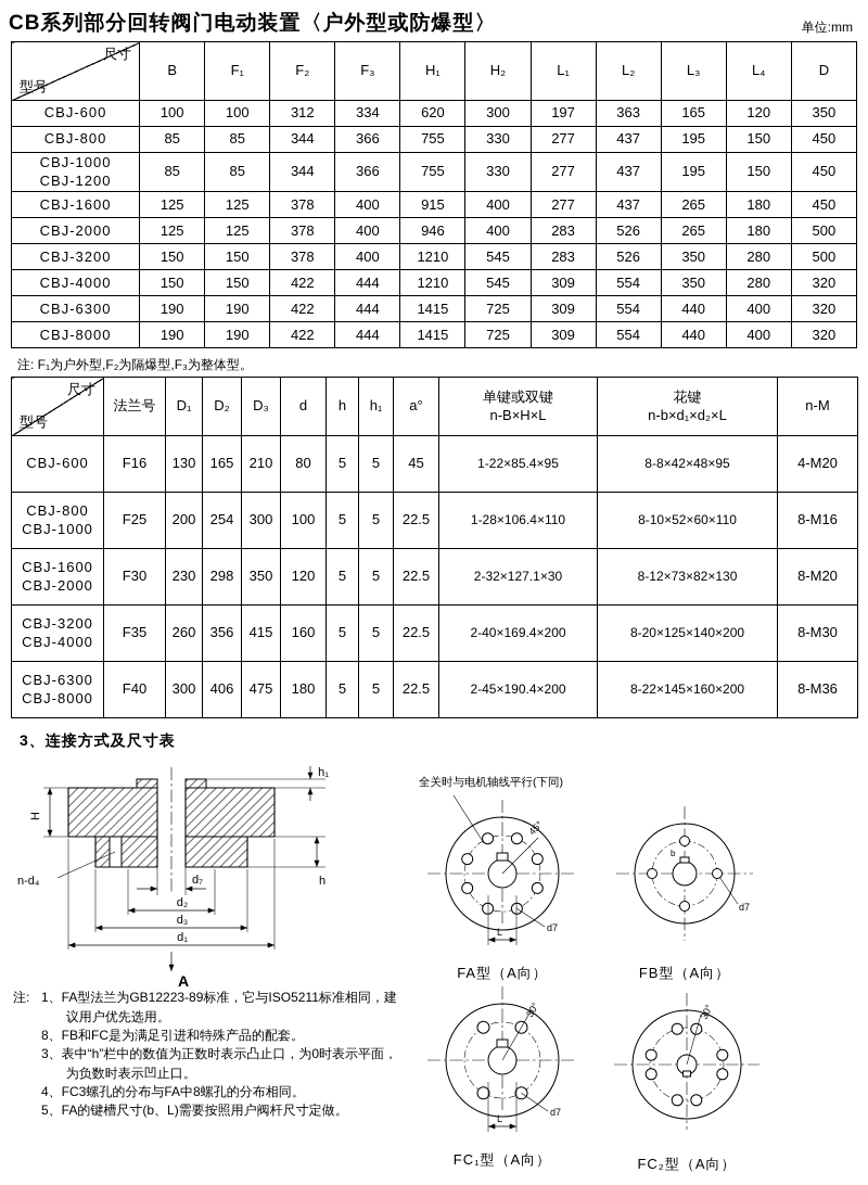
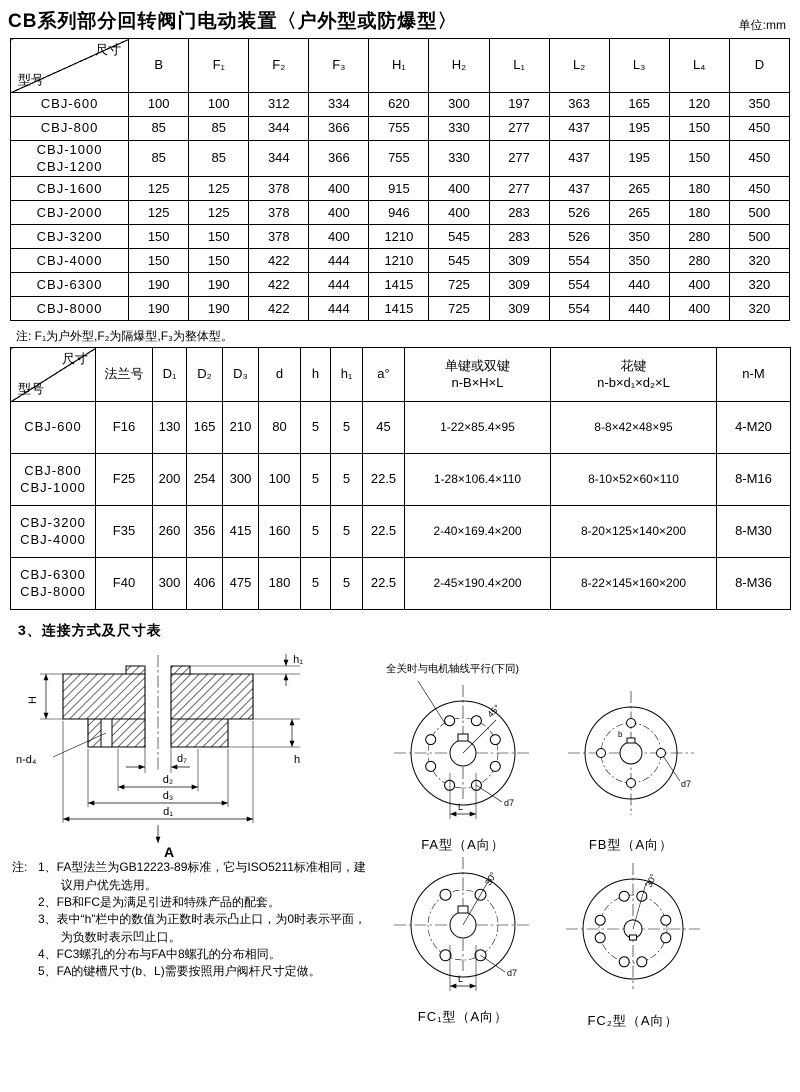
  CB系列部分回转阀门电动装置〈户外型或防爆型〉
  单位:mm
  尺寸 型号	B	F₁	F₂	F₃	H₁	H₂	L₁	L₂	L₃	L₄	D
  CBJ-600	100	100	312	334	620	300	197	363	165	120	350
  CBJ-800	85	85	344	366	755	330	277	437	195	150	450
  CBJ-1000 CBJ-1200	85	85	344	366	755	330	277	437	195	150	450
  CBJ-1600	125	125	378	400	915	400	277	437	265	180	450
  CBJ-2000	125	125	378	400	946	400	283	526	265	180	500
  CBJ-3200	150	150	378	400	1210	545	283	526	350	280	500
  CBJ-4000	150	150	422	444	1210	545	309	554	350	280	320
  CBJ-6300	190	190	422	444	1415	725	309	554	440	400	320
  CBJ-8000	190	190	422	444	1415	725	309	554	440	400	320
  注: F₁为户外型,F₂为隔爆型,F₃为整体型。
  尺寸 型号	法兰号	D₁	D₂	D₃	d	h	h₁	a°	单键或双键 n-B×H×L	花键 n-b×d₁×d₂×L	n-M
  CBJ-600	F16	130	165	210	80	5	5	45	1-22×85.4×95	8-8×42×48×95	4-M20
  CBJ-800 CBJ-1000	F25	200	254	300	100	5	5	22.5	1-28×106.4×110	8-10×52×60×110	8-M16
- CBJ-1600 CBJ-2000	F30	230	298	350	120	5	5	22.5	2-32×127.1×30	8-12×73×82×130	8-M20
  CBJ-3200 CBJ-4000	F35	260	356	415	160	5	5	22.5	2-40×169.4×200	8-20×125×140×200	8-M30
  CBJ-6300 CBJ-8000	F40	300	406	475	180	5	5	22.5	2-45×190.4×200	8-22×145×160×200	8-M36
  3、连接方式及尺寸表
  h₁
  h
  n-d₄
  d₇
  d₂
  d₃
  d₁
  A
  全关时与电机轴线平行(下同)
  d7
  L
  FA型（A向）
  b
  d7
  FB型（A向）
  d7
  L
  FC₁型（A向）
  FC₂型（A向）
  注:
  1、FA型法兰为GB12223-89标准，它与ISO5211标准相同，建议用户优先选用。
- 8、FB和FC是为满足引进和特殊产品的配套。
+ 2、FB和FC是为满足引进和特殊产品的配套。
  3、表中“h”栏中的数值为正数时表示凸止口，为0时表示平面，为负数时表示凹止口。
  4、FC3螺孔的分布与FA中8螺孔的分布相同。
  5、FA的键槽尺寸(b、L)需要按照用户阀杆尺寸定做。
